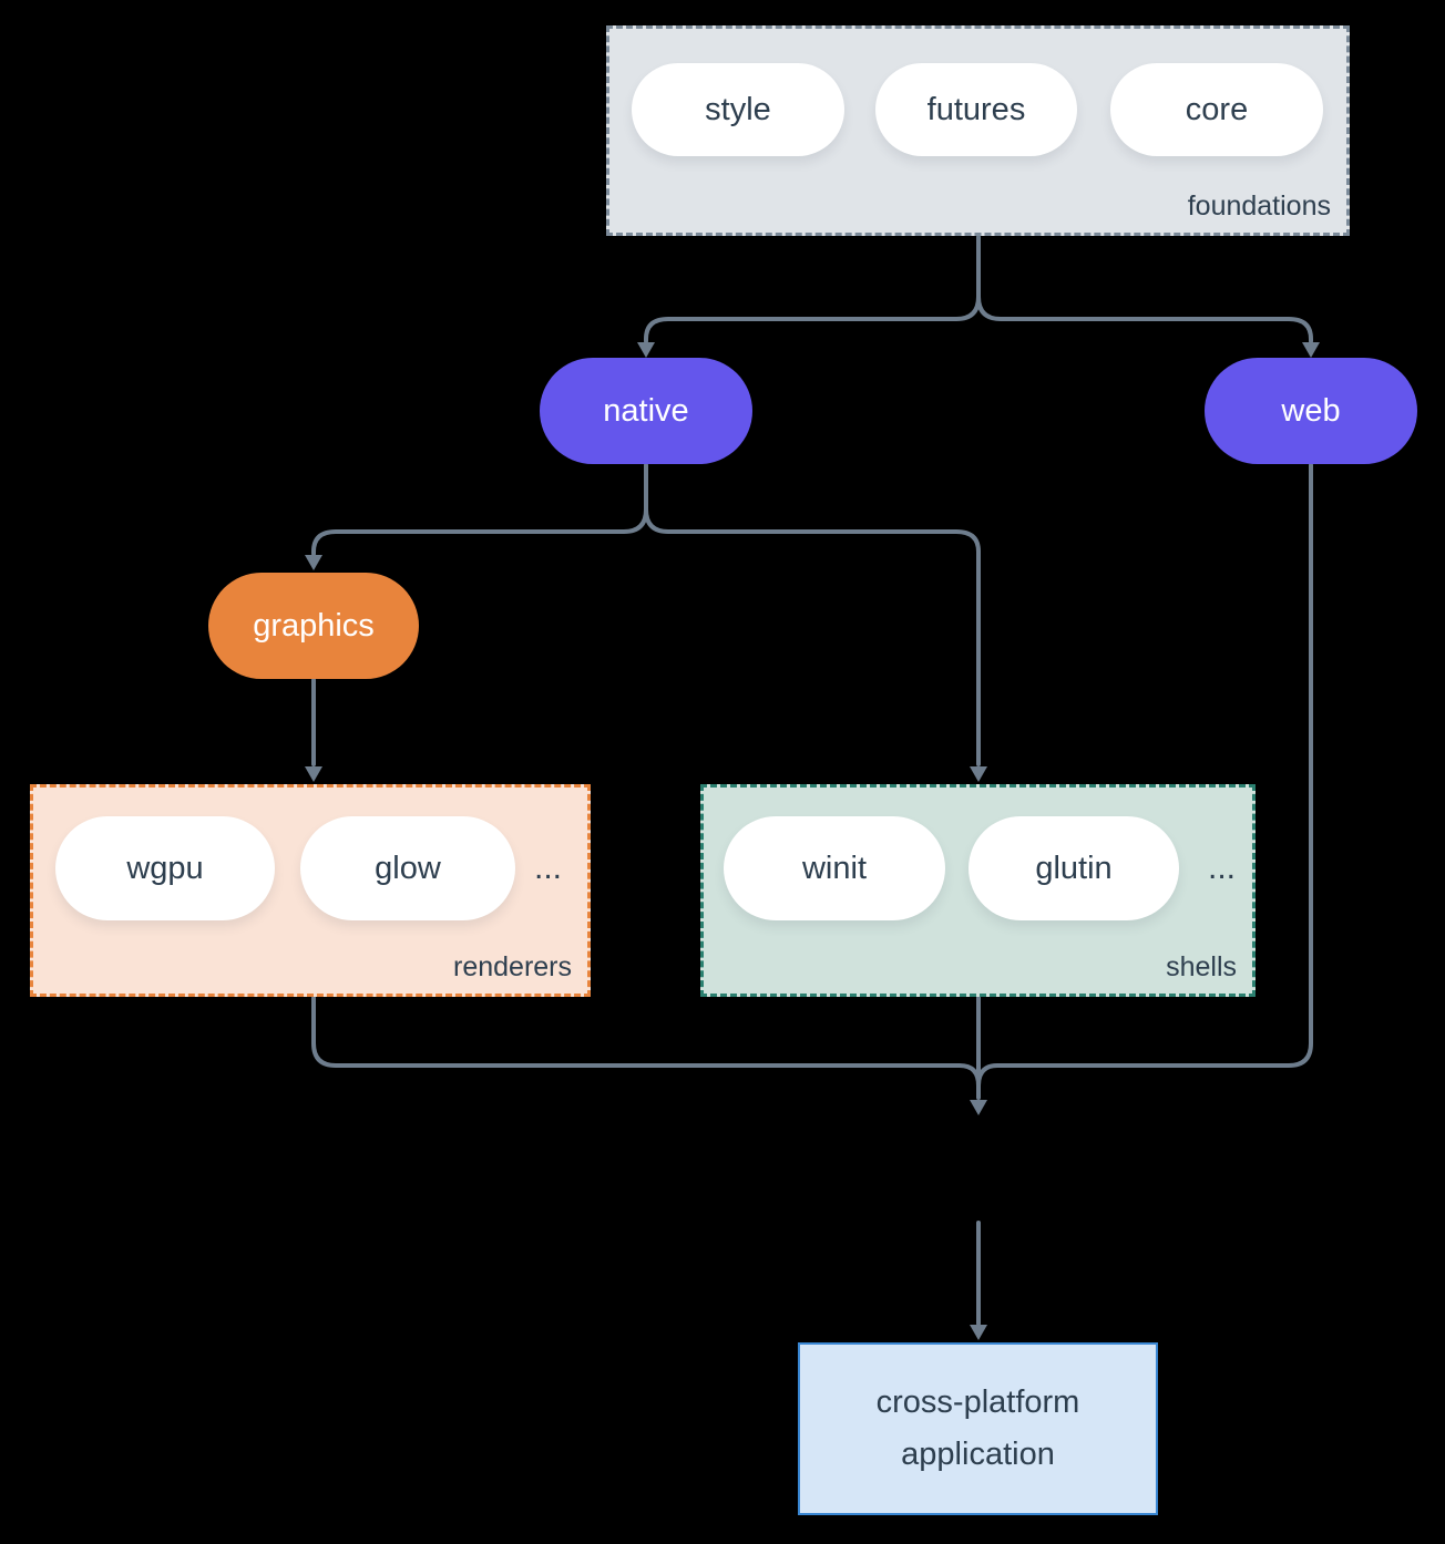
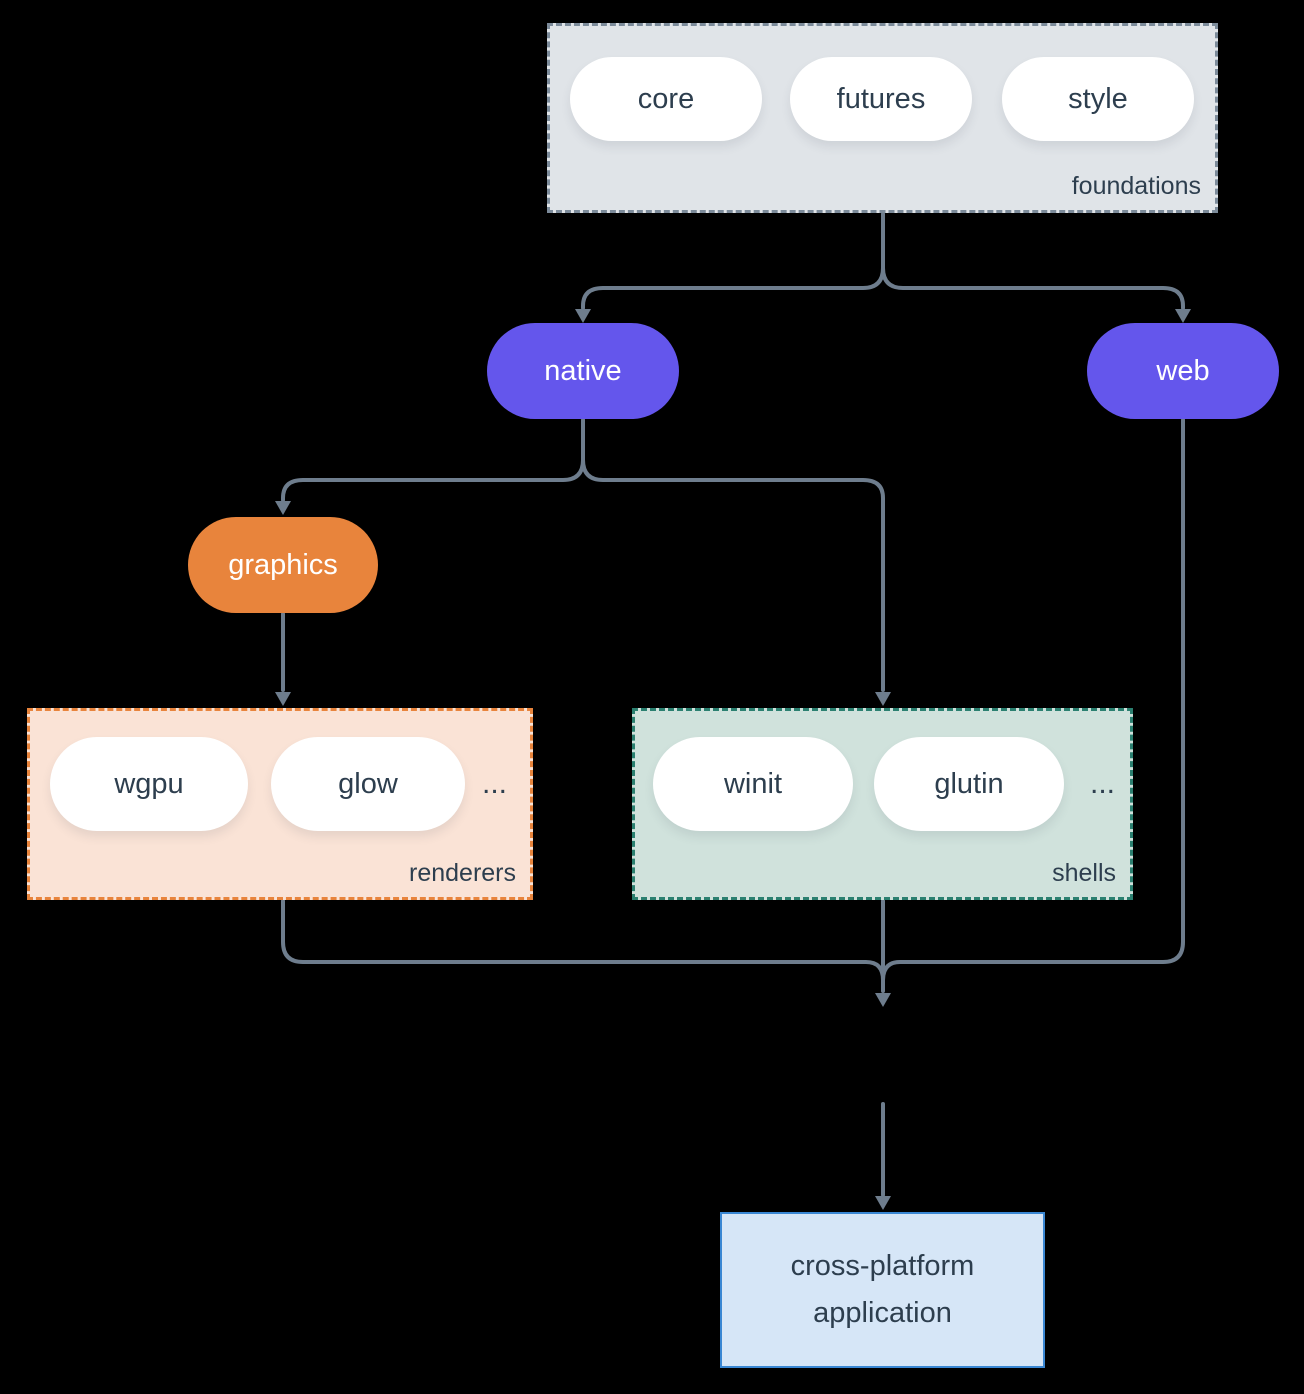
- style
+ core
  futures
- core
+ style
  foundations
  native
  web
  graphics
  wgpu
  glow
  ...
  renderers
  winit
  glutin
  ...
  shells
  cross-platform
  application
